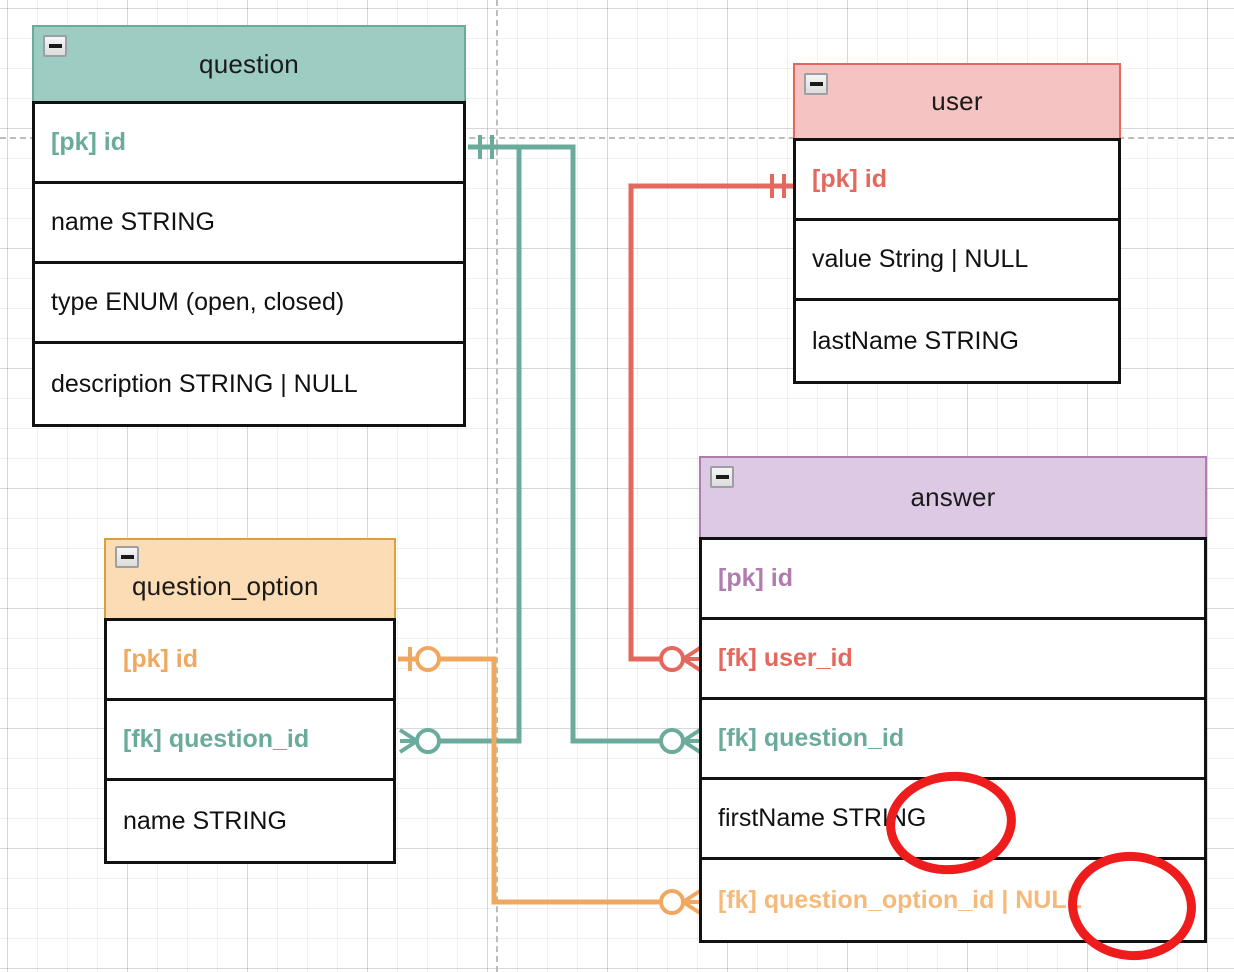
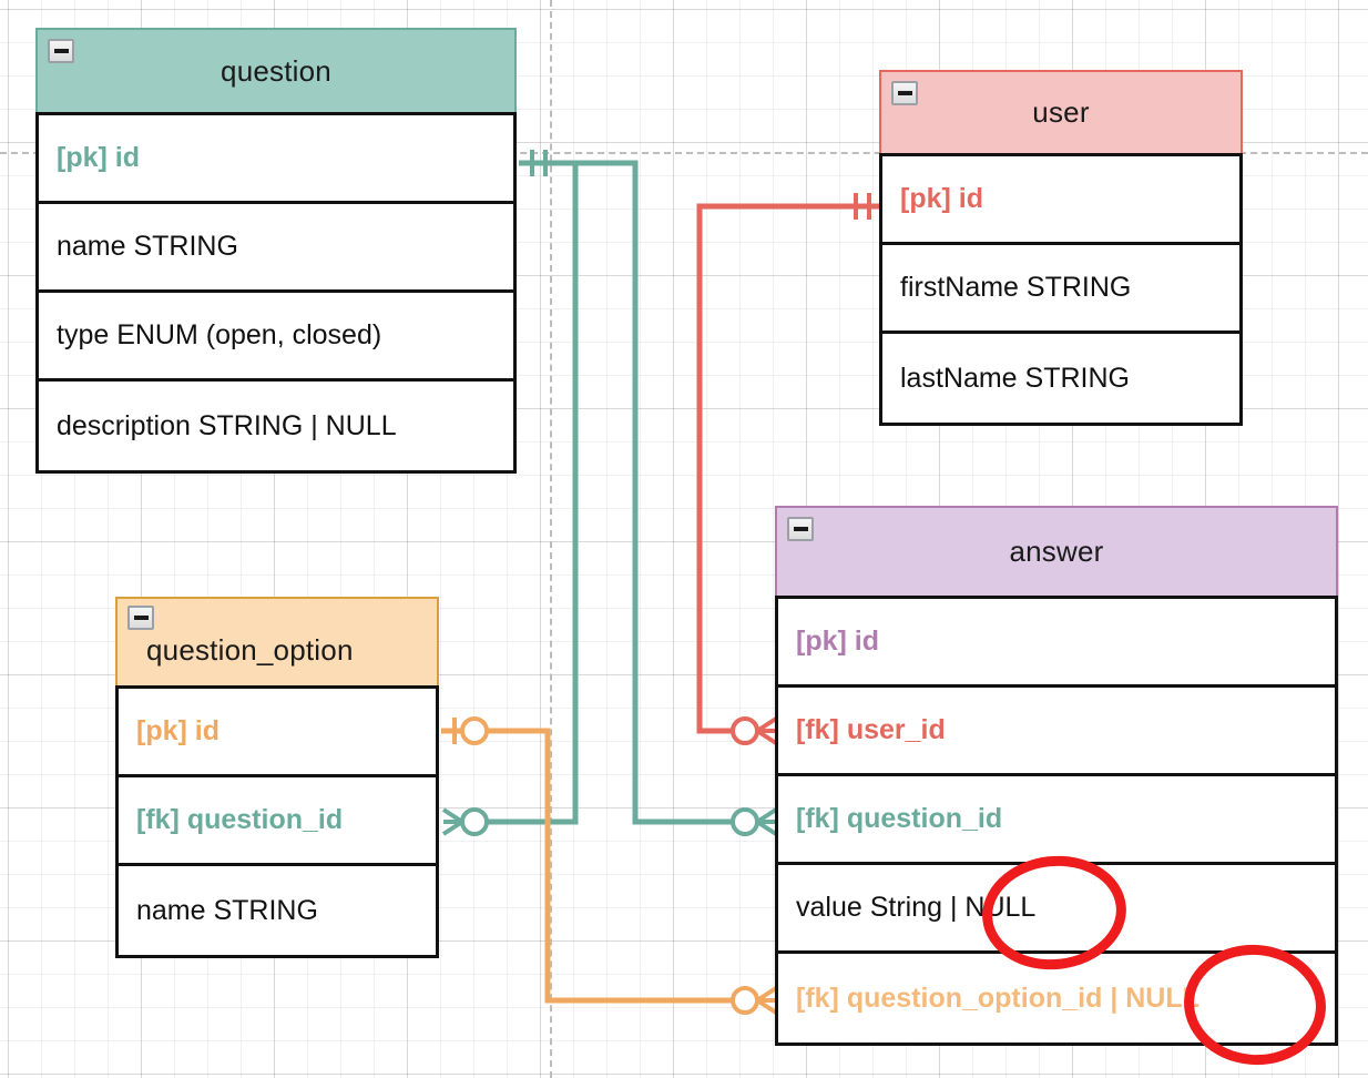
  question
  [pk] id
  name STRING
  type ENUM (open, closed)
  description STRING | NULL
  user
  [pk] id
- value String | NULL
+ firstName STRING
  lastName STRING
  question_option
  [pk] id
  [fk] question_id
  name STRING
  answer
  [pk] id
  [fk] user_id
  [fk] question_id
- firstName STRING
+ value String | NULL
  [fk] question_option_id | NULL
